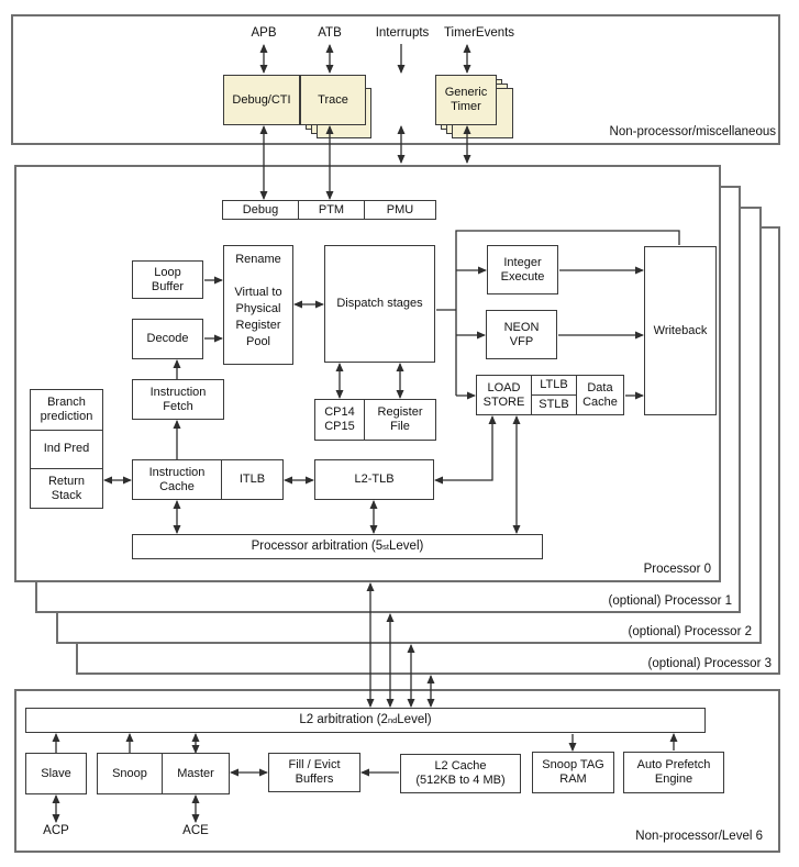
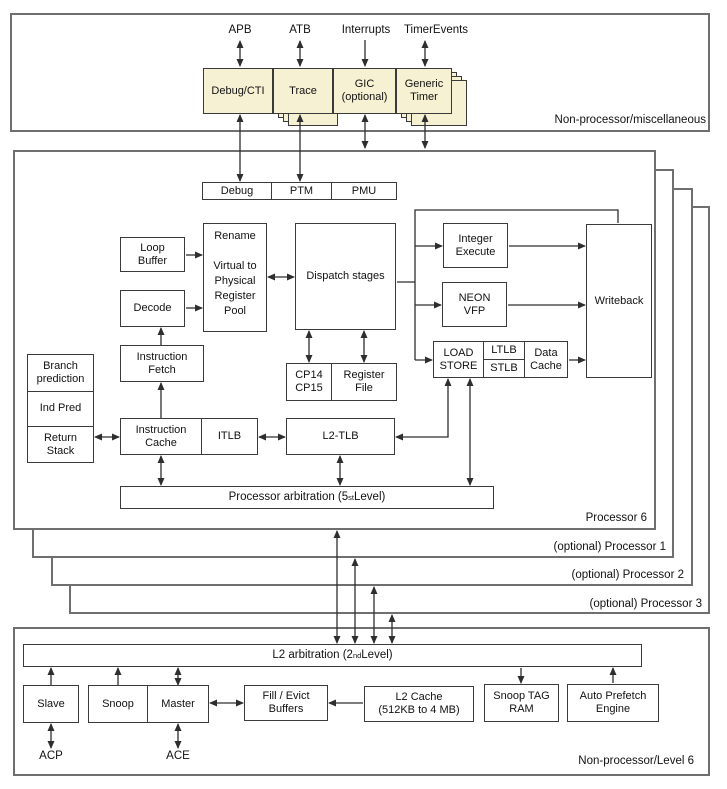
  Non-processor/miscellaneous
- Processor 0
+ Processor 6
  (optional) Processor 1
  (optional) Processor 2
  (optional) Processor 3
  Non-processor/Level 6
  APB
  ATB
  Interrupts
  TimerEvents
  Debug/CTI
  Trace
+ GIC
+ (optional)
  Generic
  Timer
  Debug
  PTM
  PMU
  Loop
  Buffer
  Rename
  Virtual to
  Physical
  Register
  Pool
  Decode
  Instruction
  Fetch
  Branch
  prediction
  Ind Pred
  Return
  Stack
  Instruction
  Cache
  ITLB
  L2-TLB
  CP14
  CP15
  Register
  File
  Dispatch stages
  Integer
  Execute
  NEON
  VFP
  Writeback
  LOAD
  STORE
  LTLB
  STLB
  Data
  Cache
  Processor arbitration (5
  st
  Level)
  L2 arbitration (2
  nd
  Level)
  Slave
  Snoop
  Master
  Fill / Evict
  Buffers
  L2 Cache
  (512KB to 4 MB)
  Snoop TAG
  RAM
  Auto Prefetch
  Engine
  ACP
  ACE
